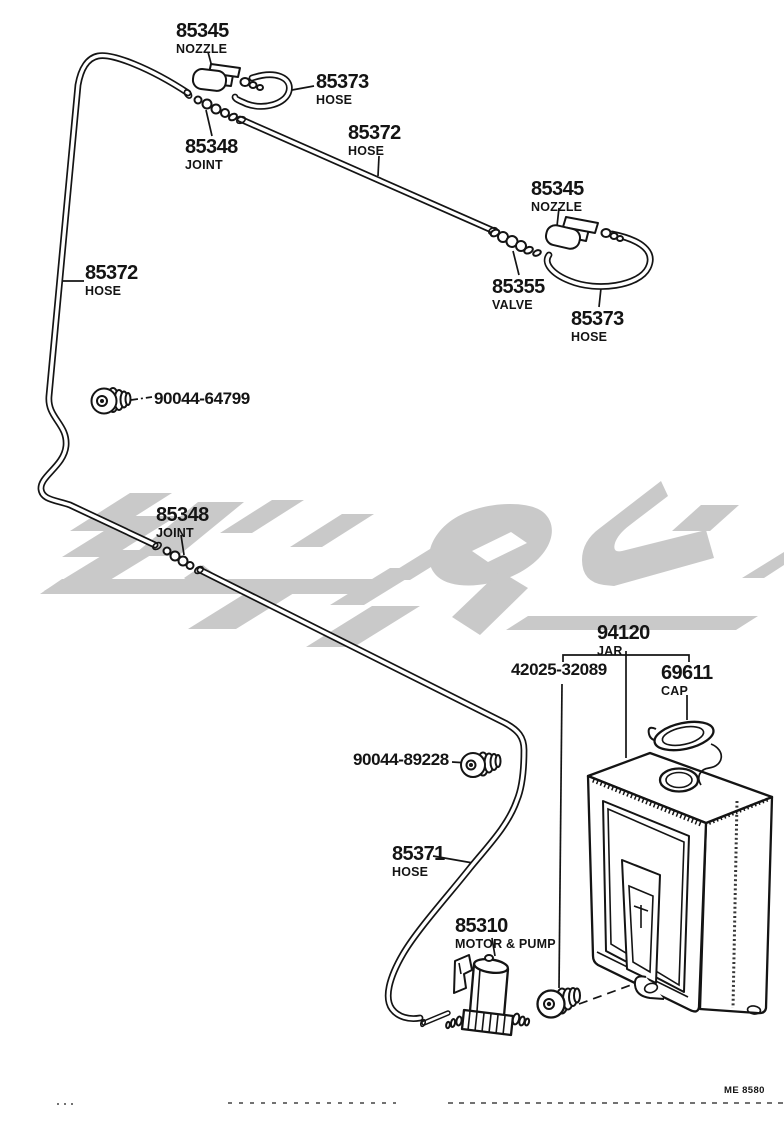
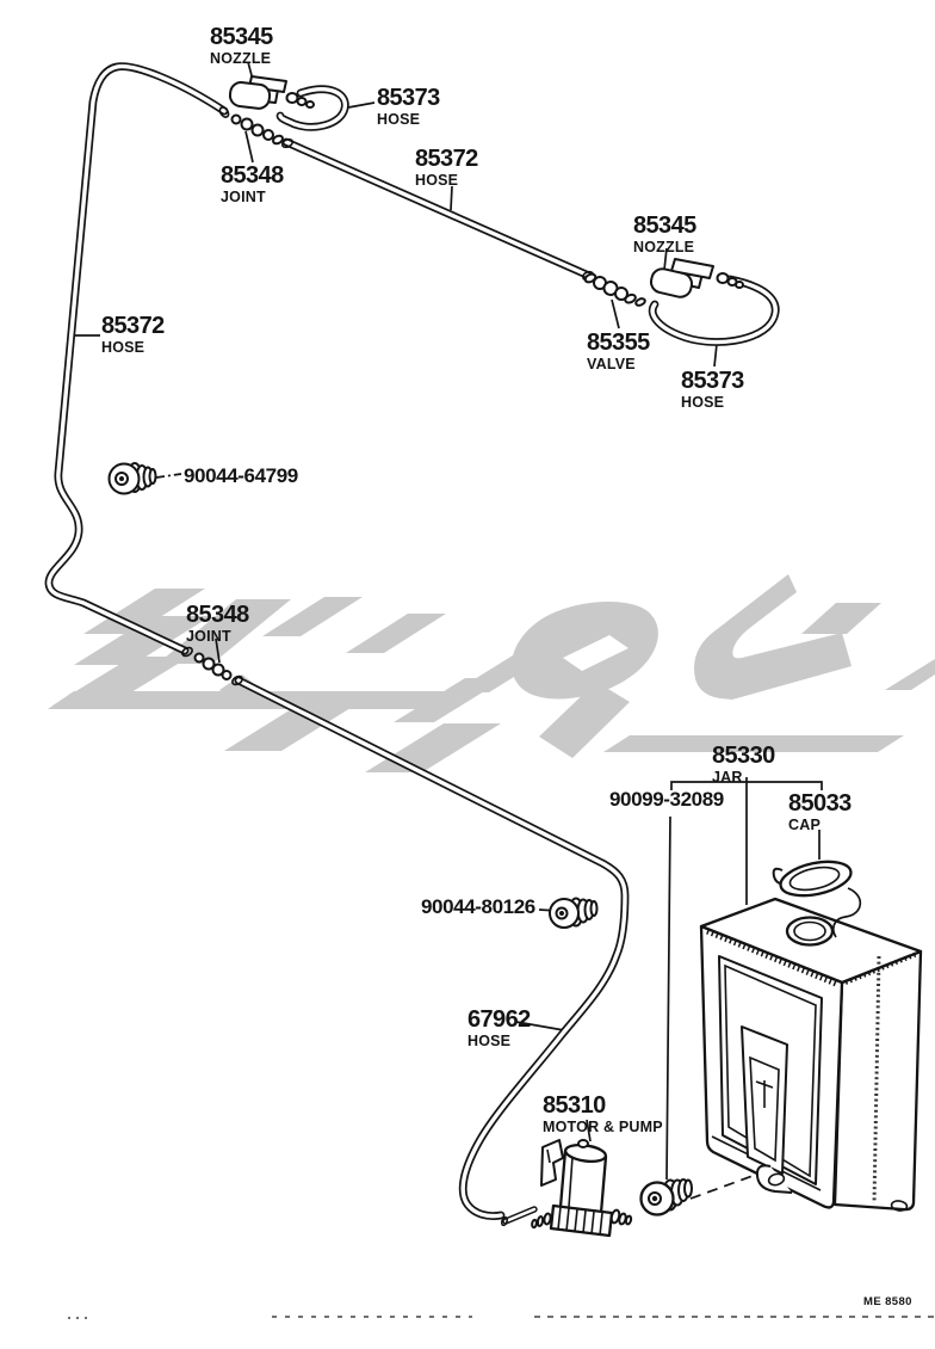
  85345
  NOZZLE
  85373
  HOSE
  85348
  JOINT
  85372
  HOSE
  85345
  NOZZLE
  85355
  VALVE
  85373
  HOSE
  85372
  HOSE
  90044-64799
  85348
  JOINT
- 94120
+ 85330
  JAR
- 42025-32089
+ 90099-32089
- 69611
+ 85033
  CAP
- 90044-89228
+ 90044-80126
- 85371
+ 67962
  HOSE
  85310
  MOTOR & PUMP
  ME 8580
